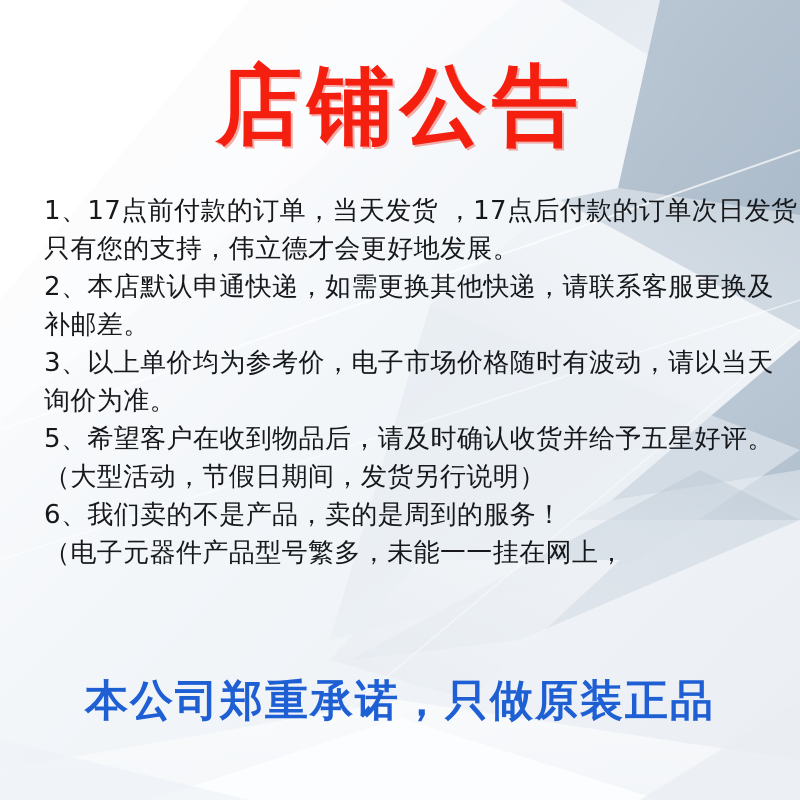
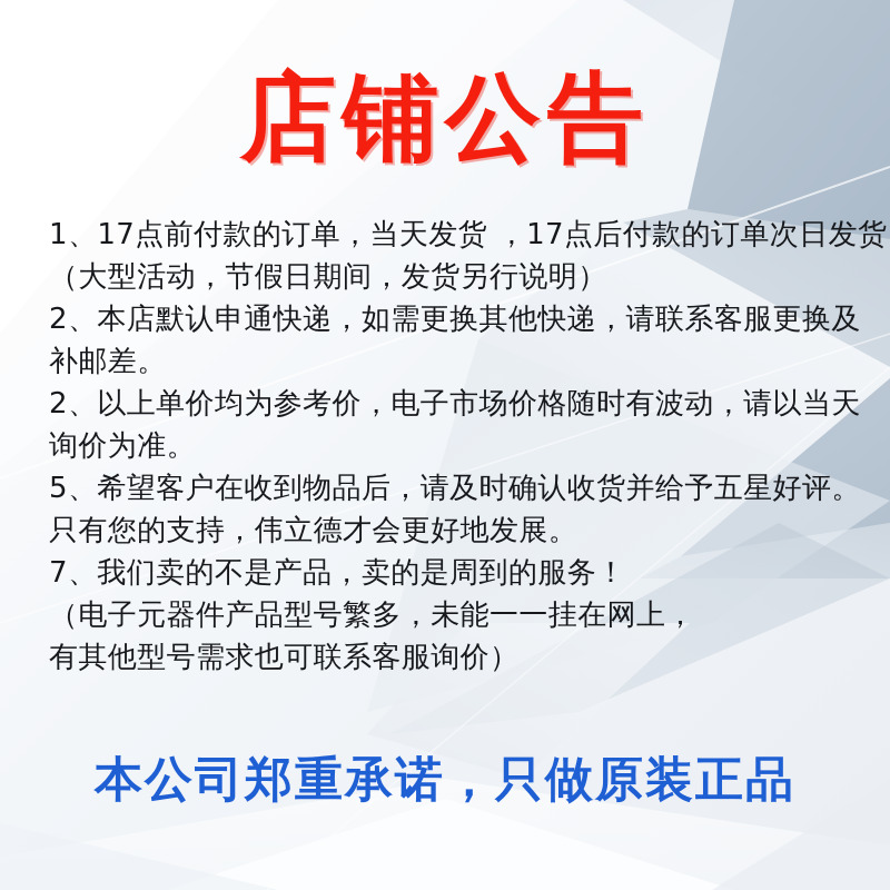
  店铺公告
  1、17点前付款的订单，当天发货 ，17点后付款的订单次日发货
- 只有您的支持，伟立德才会更好地发展。
+ （大型活动，节假日期间，发货另行说明）
  2、本店默认申通快递，如需更换其他快递，请联系客服更换及
  补邮差。
- 3、以上单价均为参考价，电子市场价格随时有波动，请以当天
+ 2、以上单价均为参考价，电子市场价格随时有波动，请以当天
  询价为准。
  5、希望客户在收到物品后，请及时确认收货并给予五星好评。
- （大型活动，节假日期间，发货另行说明）
+ 只有您的支持，伟立德才会更好地发展。
- 6、我们卖的不是产品，卖的是周到的服务！
+ 7、我们卖的不是产品，卖的是周到的服务！
  （电子元器件产品型号繁多，未能一一挂在网上，
+ 有其他型号需求也可联系客服询价）
  本公司郑重承诺，只做原装正品
